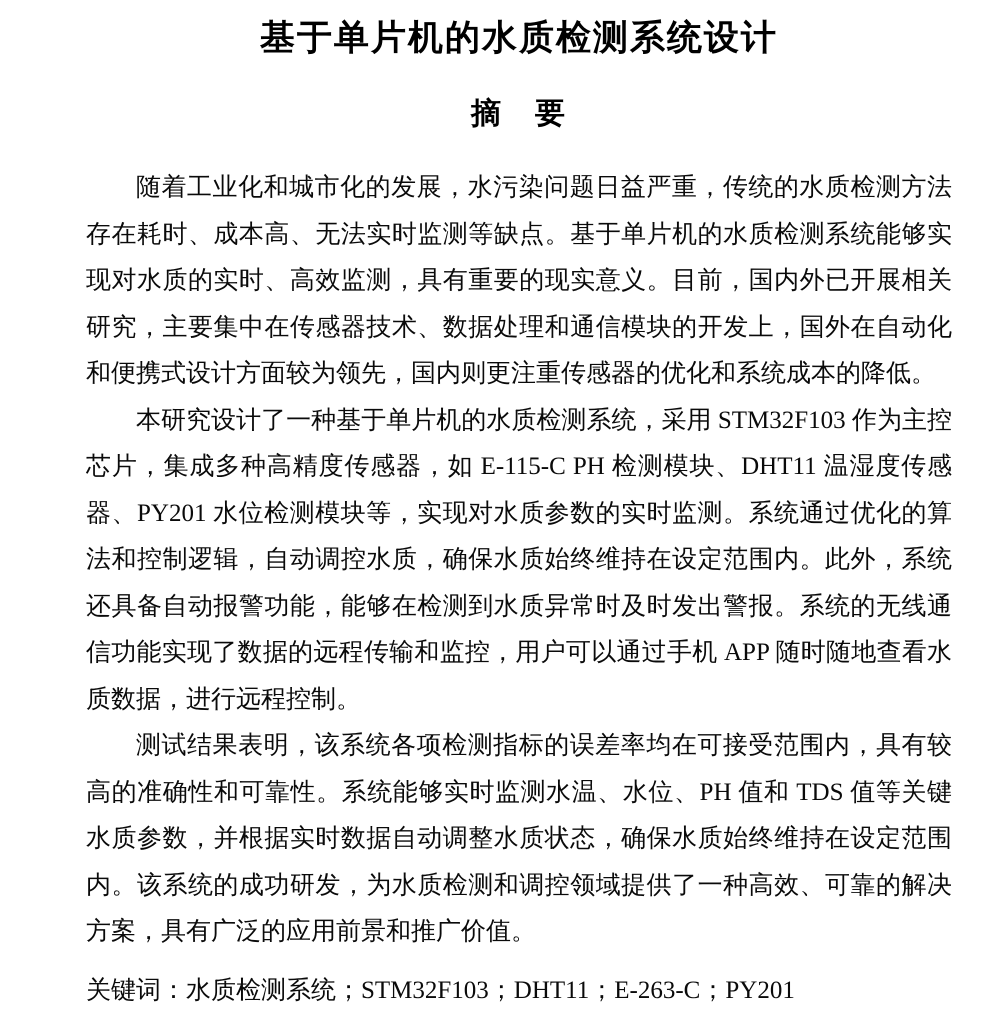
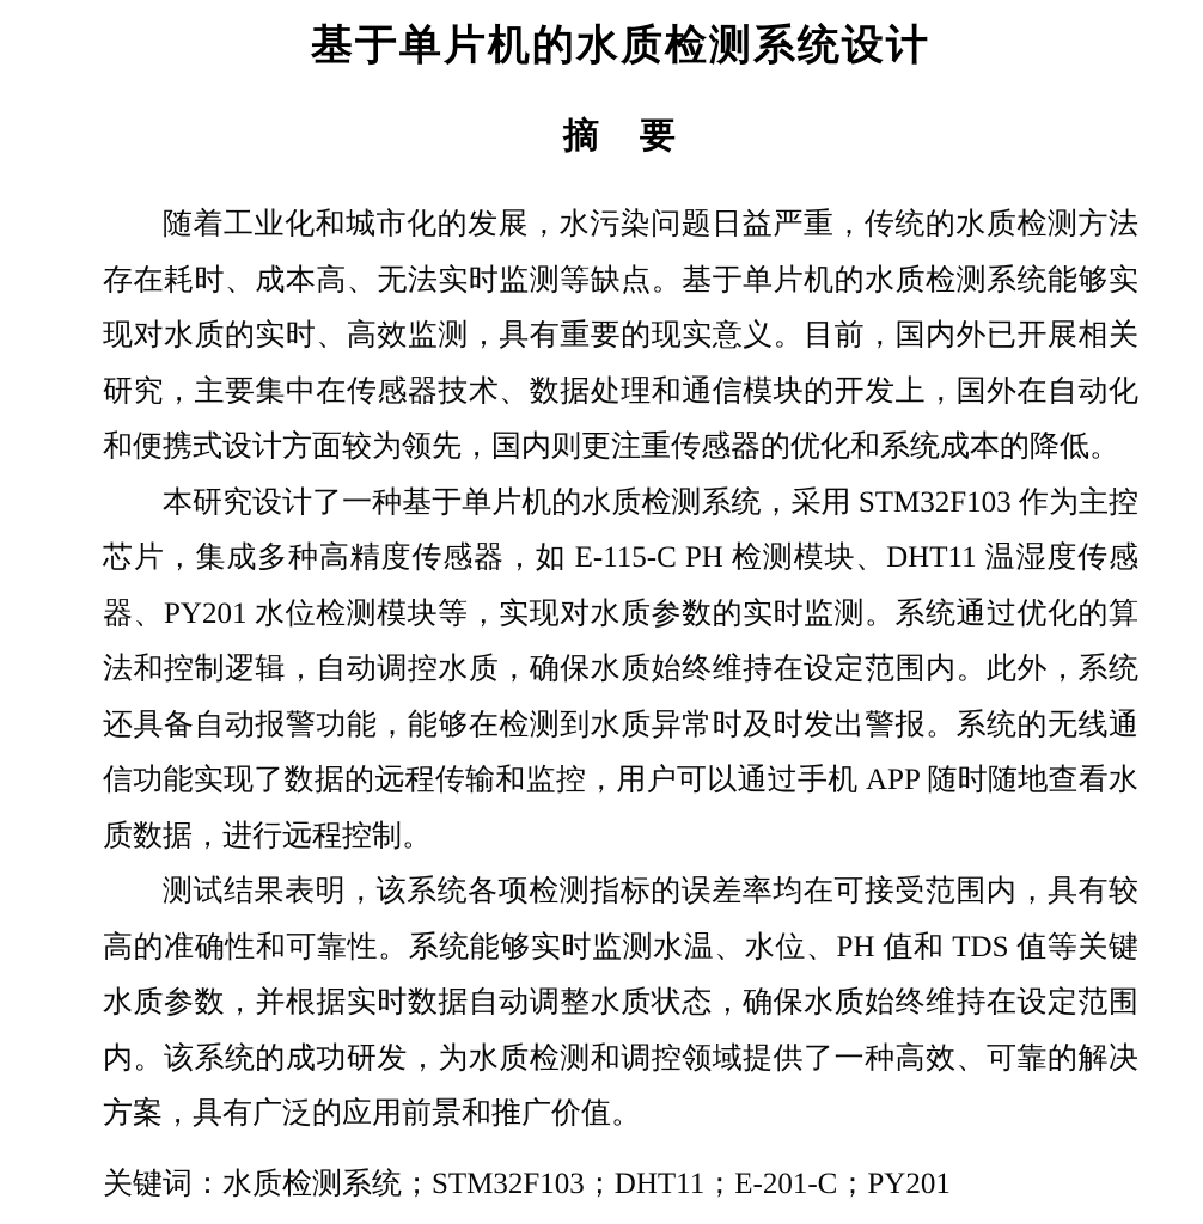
  基于单片机的水质检测系统设计
  摘 要
  随着工业化和城市化的发展，水污染问题日益严重，传统的水质检测方法存在耗时、成本高、无法实时监测等缺点。基于单片机的水质检测系统能够实现对水质的实时、高效监测，具有重要的现实意义。目前，国内外已开展相关研究，主要集中在传感器技术、数据处理和通信模块的开发上，国外在自动化和便携式设计方面较为领先，国内则更注重传感器的优化和系统成本的降低。
  本研究设计了一种基于单片机的水质检测系统，采用 STM32F103 作为主控芯片，集成多种高精度传感器，如 E-115-C PH 检测模块、DHT11 温湿度传感器、PY201 水位检测模块等，实现对水质参数的实时监测。系统通过优化的算法和控制逻辑，自动调控水质，确保水质始终维持在设定范围内。此外，系统还具备自动报警功能，能够在检测到水质异常时及时发出警报。系统的无线通信功能实现了数据的远程传输和监控，用户可以通过手机 APP 随时随地查看水质数据，进行远程控制。
  测试结果表明，该系统各项检测指标的误差率均在可接受范围内，具有较高的准确性和可靠性。系统能够实时监测水温、水位、PH 值和 TDS 值等关键水质参数，并根据实时数据自动调整水质状态，确保水质始终维持在设定范围内。该系统的成功研发，为水质检测和调控领域提供了一种高效、可靠的解决方案，具有广泛的应用前景和推广价值。
- 关键词：水质检测系统；STM32F103；DHT11；E-263-C；PY201
+ 关键词：水质检测系统；STM32F103；DHT11；E-201-C；PY201
